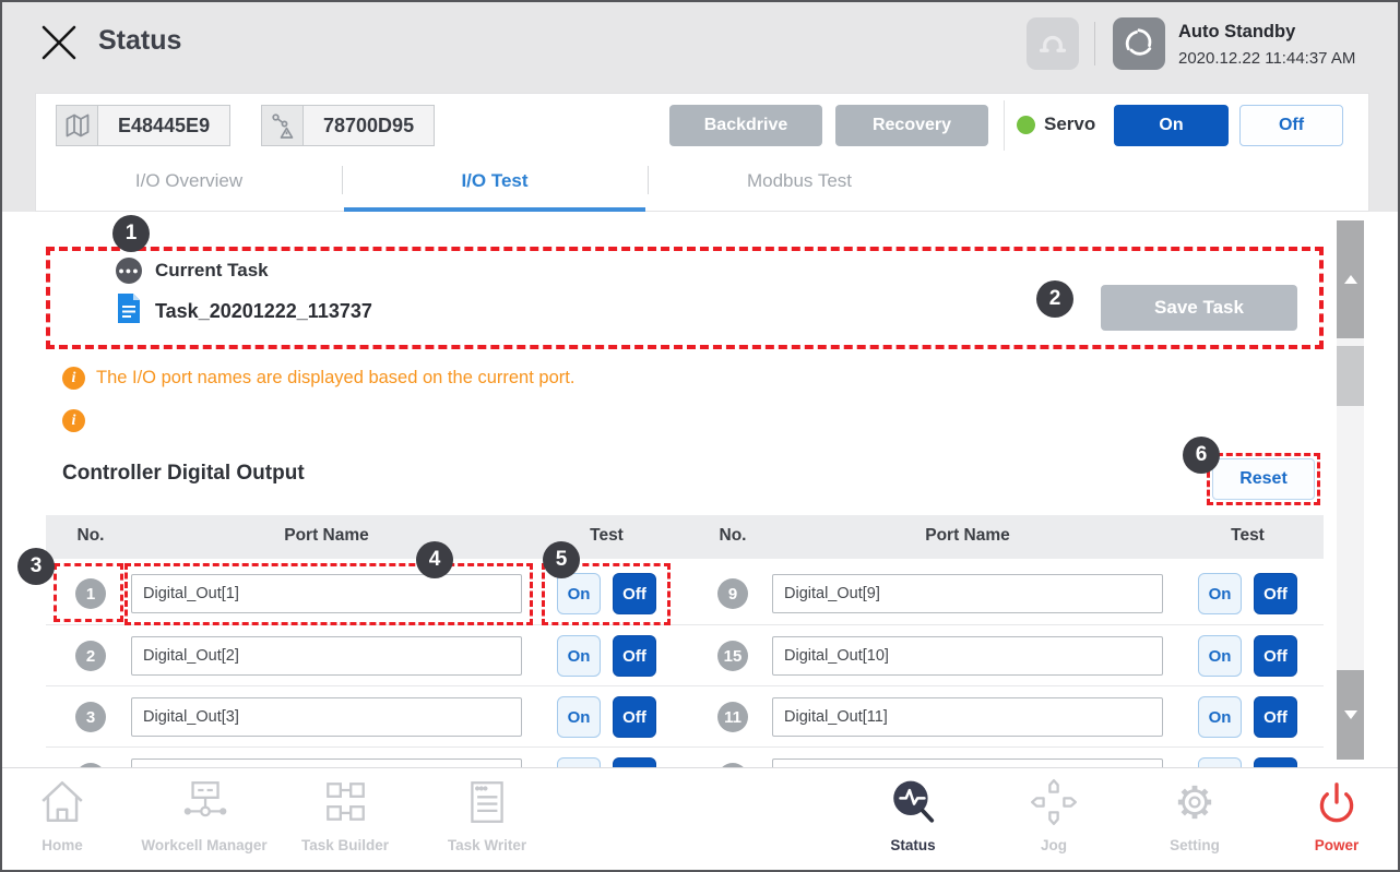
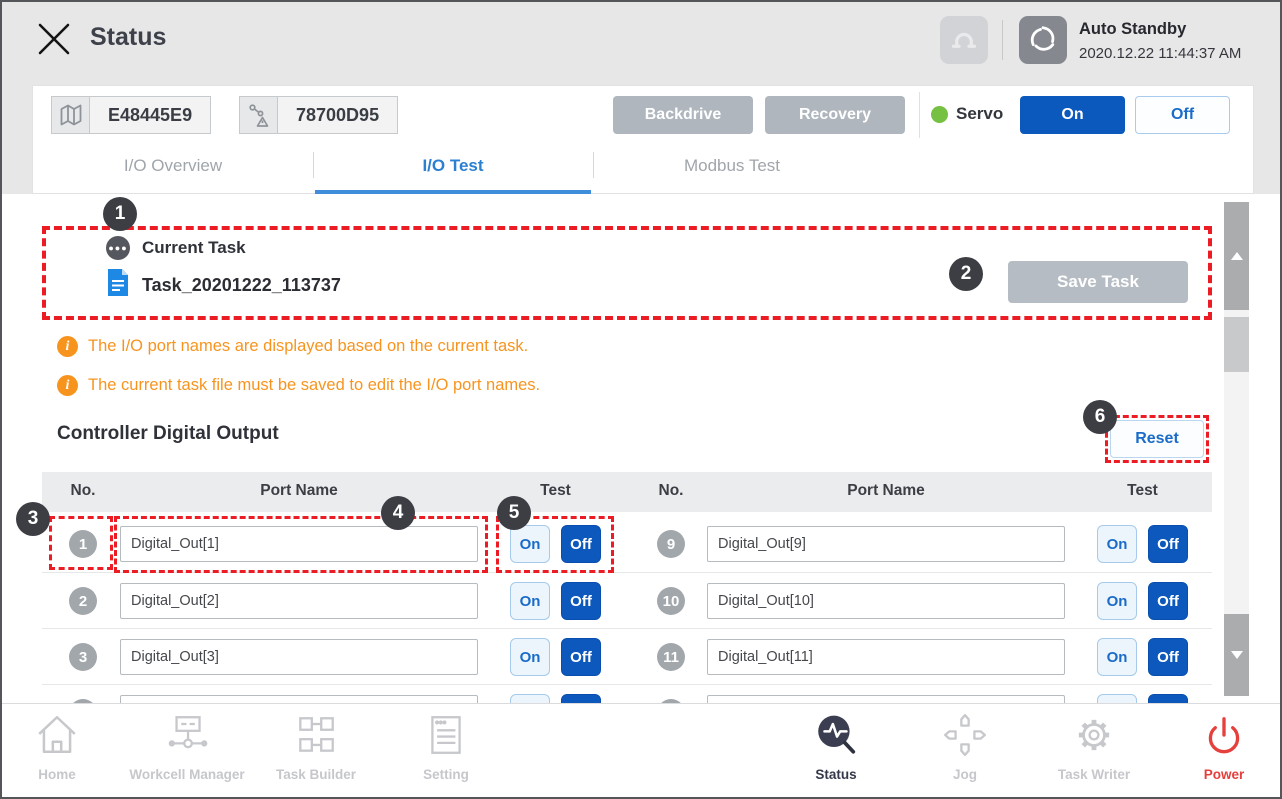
  Status
  Auto Standby
  2020.12.22 11:44:37 AM
  E48445E9
  78700D95
  Backdrive
  Recovery
  Servo
  On
  Off
  I/O Overview
  I/O Test
  Modbus Test
  ●●●
  Current Task
  Task_20201222_113737
  Save Task
  i
- The I/O port names are displayed based on the current port.
+ The I/O port names are displayed based on the current task.
  i
+ The current task file must be saved to edit the I/O port names.
  Controller Digital Output
  Reset
  No.
  Port Name
  Test
  No.
  Port Name
  Test
  1
  Digital_Out[1]
  On
  Off
  9
  Digital_Out[9]
  On
  Off
  2
  Digital_Out[2]
  On
  Off
- 15
+ 10
  Digital_Out[10]
  On
  Off
  3
  Digital_Out[3]
  On
  Off
  11
  Digital_Out[11]
  On
  Off
  1
  2
  3
  4
  5
  6
  Home
  Workcell Manager
  Task Builder
- Task Writer
+ Setting
  Status
  Jog
- Setting
+ Task Writer
  Power
